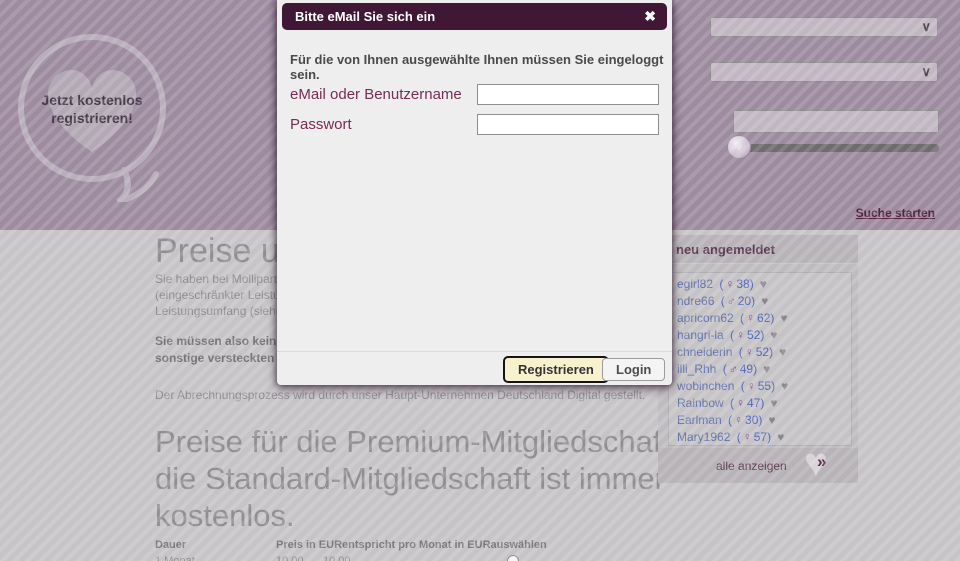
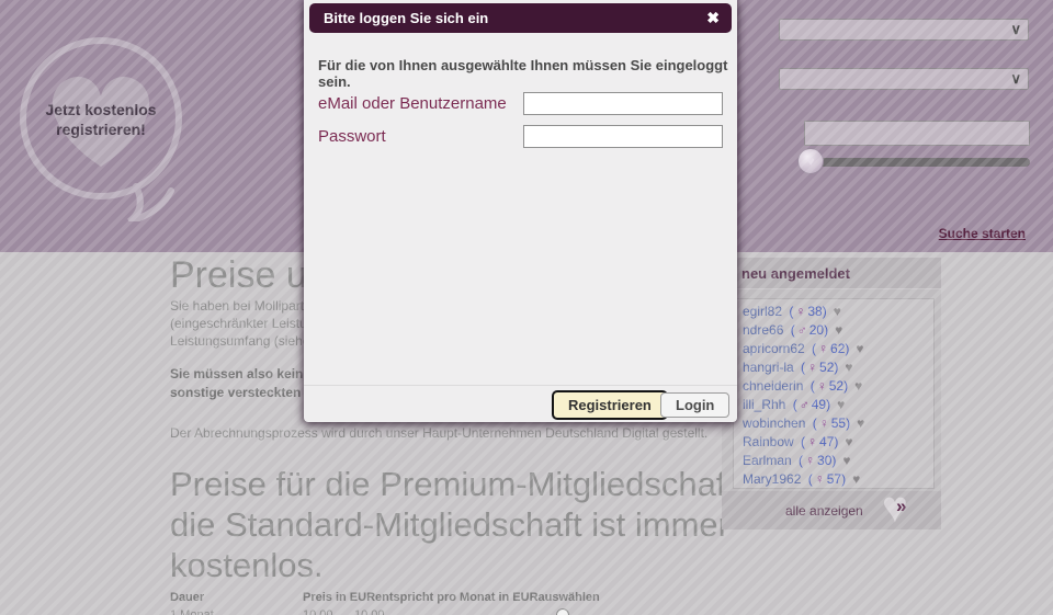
- Bitte eMail Sie sich ein
+ Bitte loggen Sie sich ein
  ✖
  Für die von Ihnen ausgewählte Ihnen müssen Sie eingeloggt sein.
  eMail oder Benutzername
  Passwort
  Registrieren
  Login
